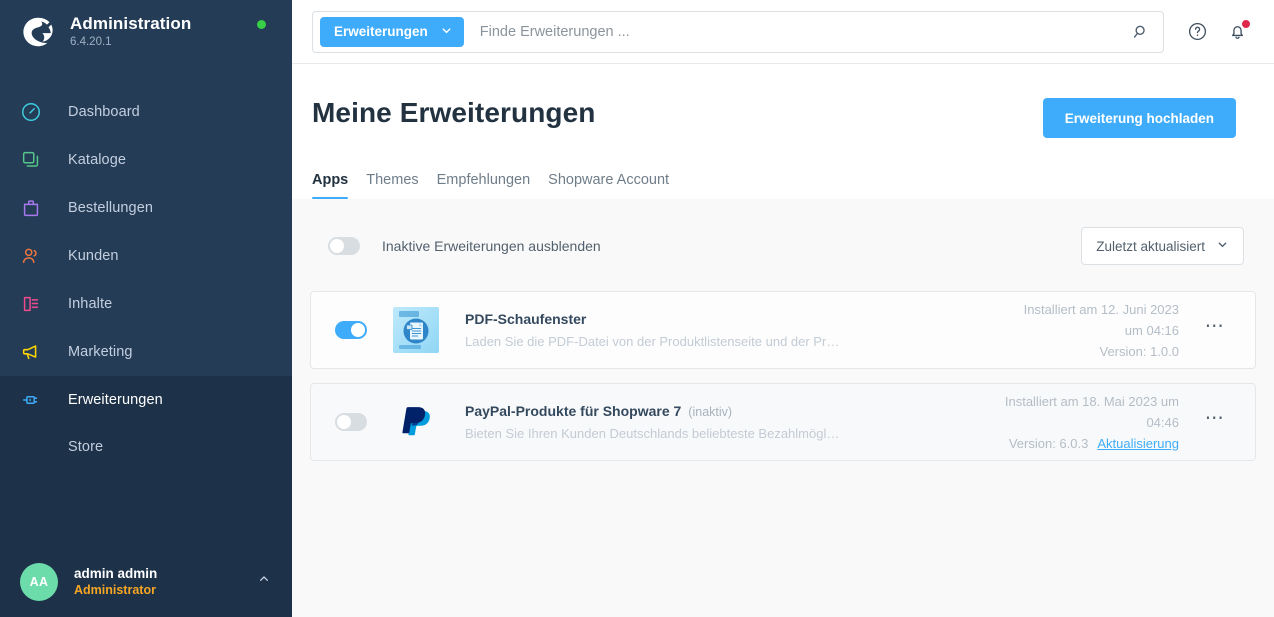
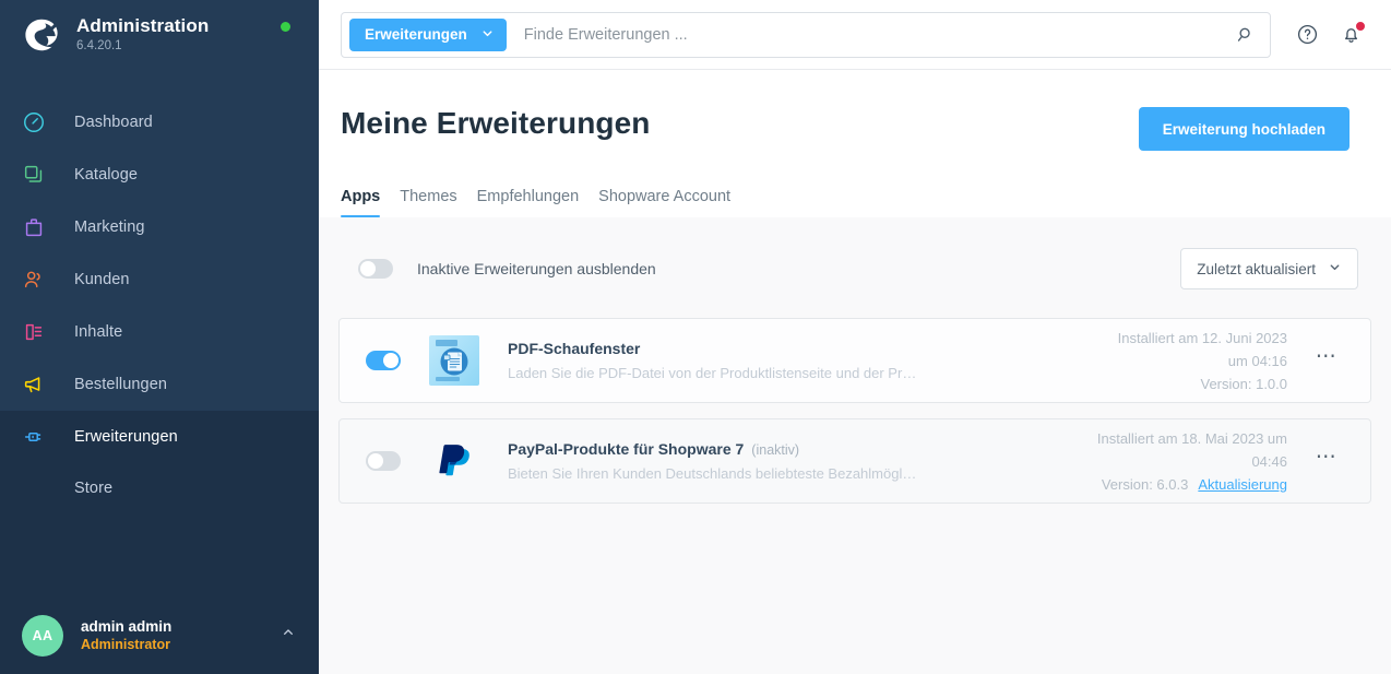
  Administration
  6.4.20.1
  Dashboard
  Kataloge
- Bestellungen
+ Marketing
  Kunden
  Inhalte
- Marketing
+ Bestellungen
  Erweiterungen
  Store
  AA
  admin admin
  Administrator
  Erweiterungen
  Finde Erweiterungen ...
  Meine Erweiterungen
  Erweiterung hochladen
  Apps
  Themes
  Empfehlungen
  Shopware Account
  Inaktive Erweiterungen ausblenden
  Zuletzt aktualisiert
  PDF-Schaufenster
  Laden Sie die PDF-Datei von der Produktlistenseite und der Prod
  Installiert am 12. Juni 2023
  um 04:16
  Version: 1.0.0
  ⋯
  PayPal-Produkte für Shopware 7
  (inaktiv)
  Bieten Sie Ihren Kunden Deutschlands beliebteste Bezahlmöglich
  Installiert am 18. Mai 2023 um
  04:46
  Version: 6.0.3
  Aktualisierung
  ⋯
